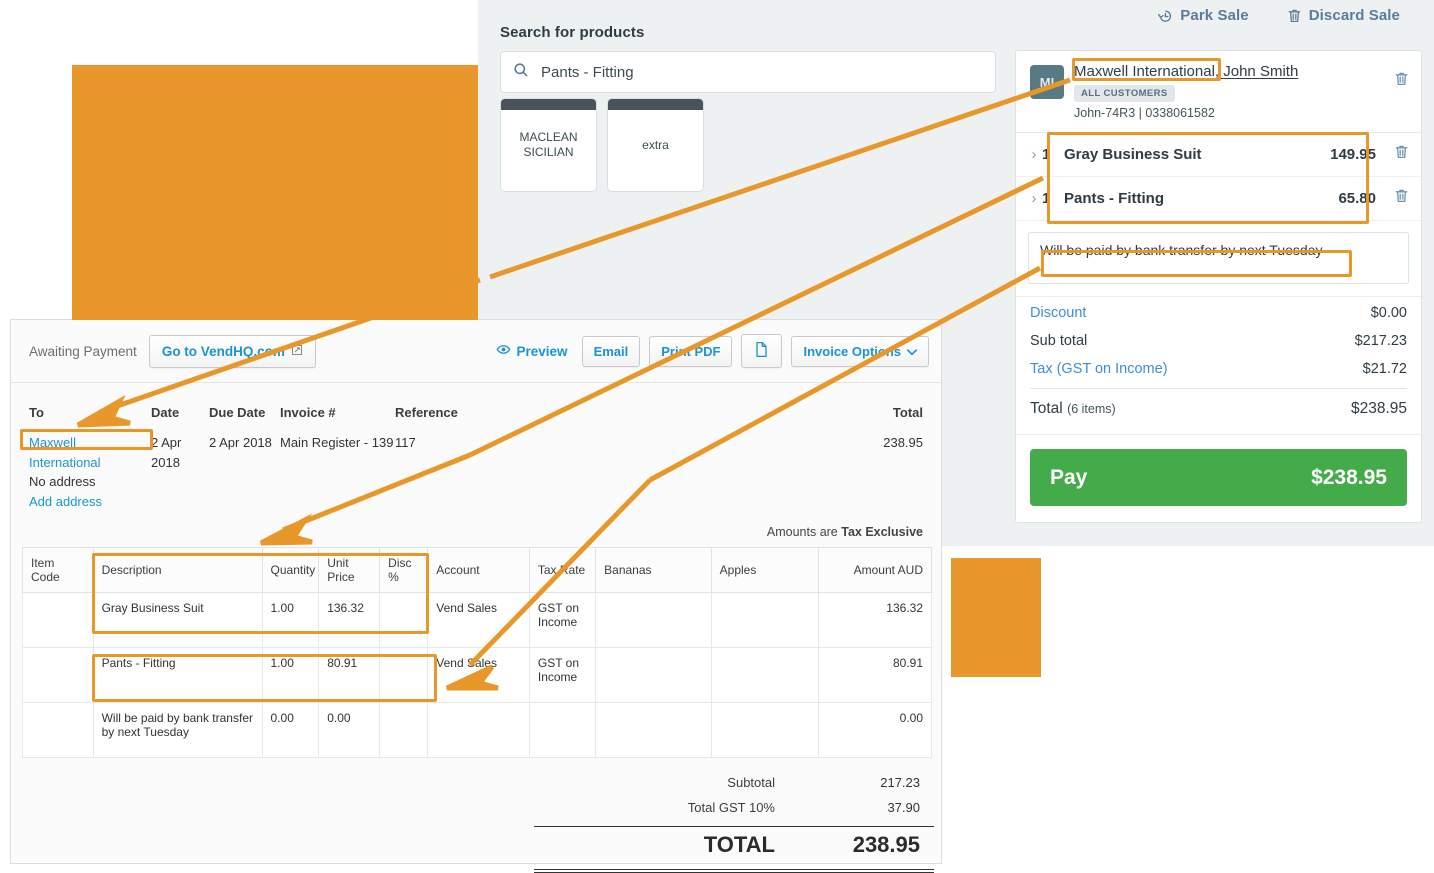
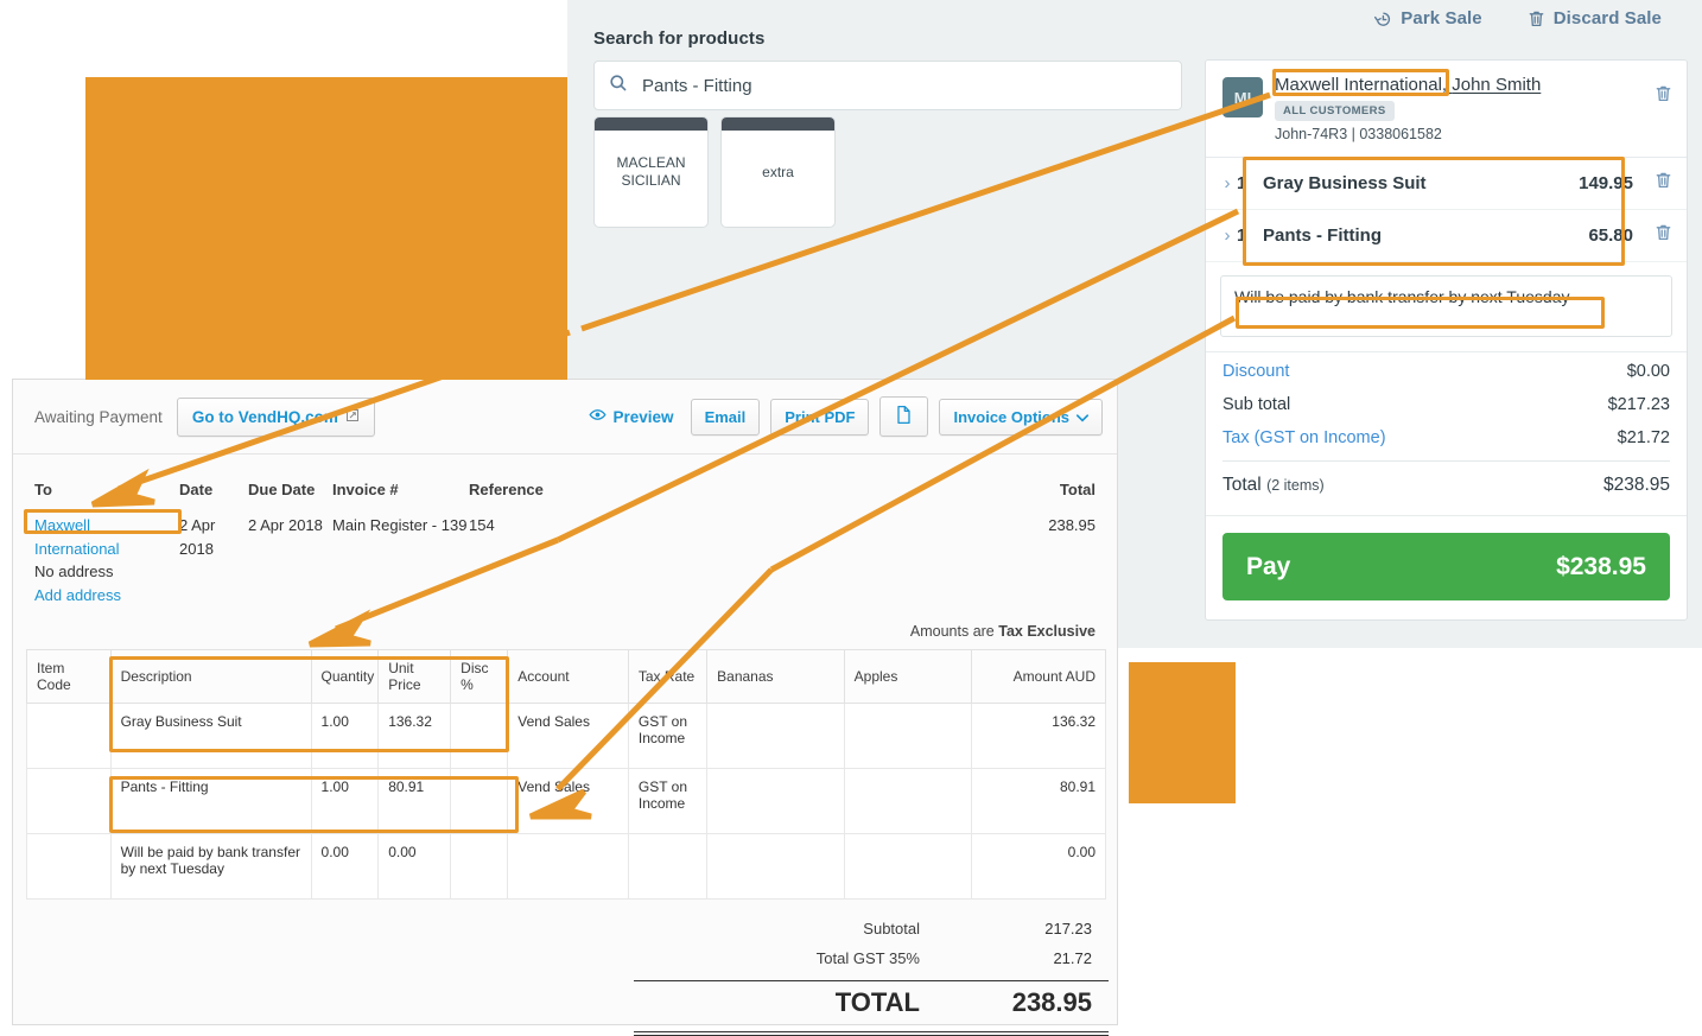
  Park Sale
  Discard Sale
  Search for products
  Pants - Fitting
  MACLEAN SICILIAN
  extra
  MI
  Maxwell International, John Smith
  ALL CUSTOMERS
  John-74R3 | 0338061582
  ›
  1
  Gray Business Suit
  149.95
  ›
  1
  Pants - Fitting
  65.80
  Will be paid by bank transfer by next Tuesday
  Discount
  $0.00
  Sub total
  $217.23
  Tax (GST on Income)
  $21.72
- Total (6 items)
+ Total (2 items)
  $238.95
  Pay
  $238.95
  Awaiting Payment
  Go to VendHQ.c
  Preview
  Email
  Pri PDF
  Invoice Optios
  To
  Maxwell International
  No address
  Add address
  Date
  2 Apr 2018
  Due Date
  2 Apr 2018
  Invoice #
  Main Register - 139
  Reference
- 117
+ 154
  Total
  238.95
  Amounts are Tax Exclusive
  Item Code	Description	Quantity	Unit Price	Disc %	Account	Taxate	Bananas	Apples	Amount AUD
  	Gray Business Suit	1.00	136.32		Vend Sales	GST on Income			136.32
  	Pants - Fitting	1.00	80.91		Vendales	GST on Income			80.91
  	Will be paid by bank transfer by next Tuesday	0.00	0.00						0.00
  Subtotal
  217.23
- Total GST 10%
+ Total GST 35%
- 37.90
+ 21.72
  TOTAL
  238.95
